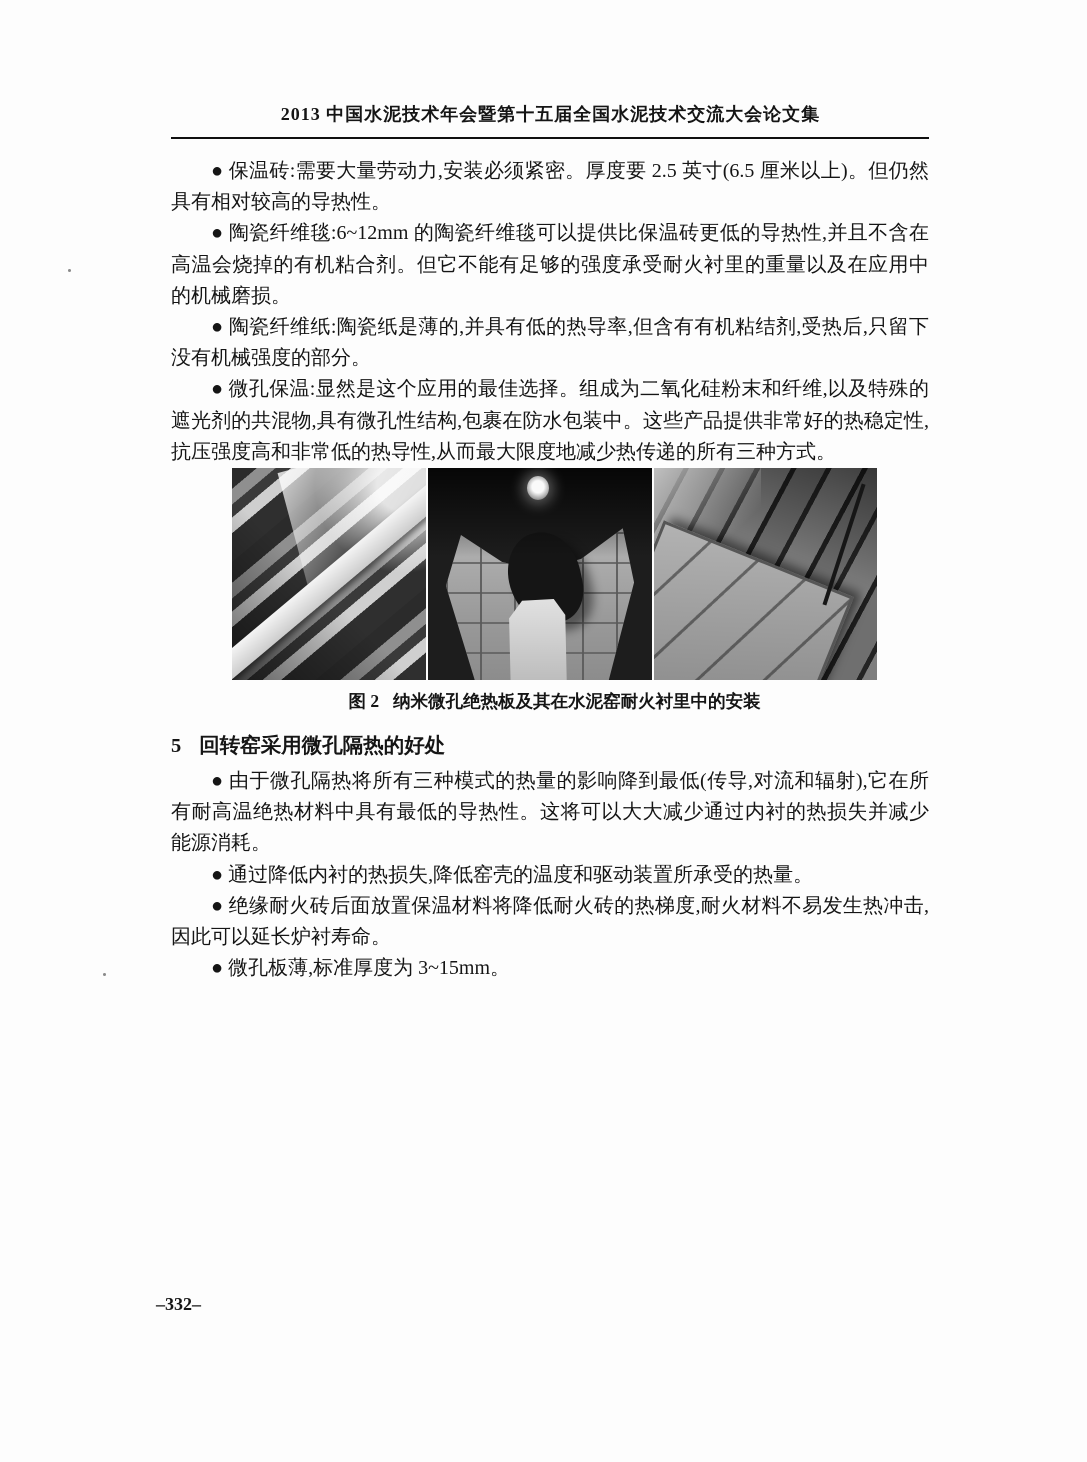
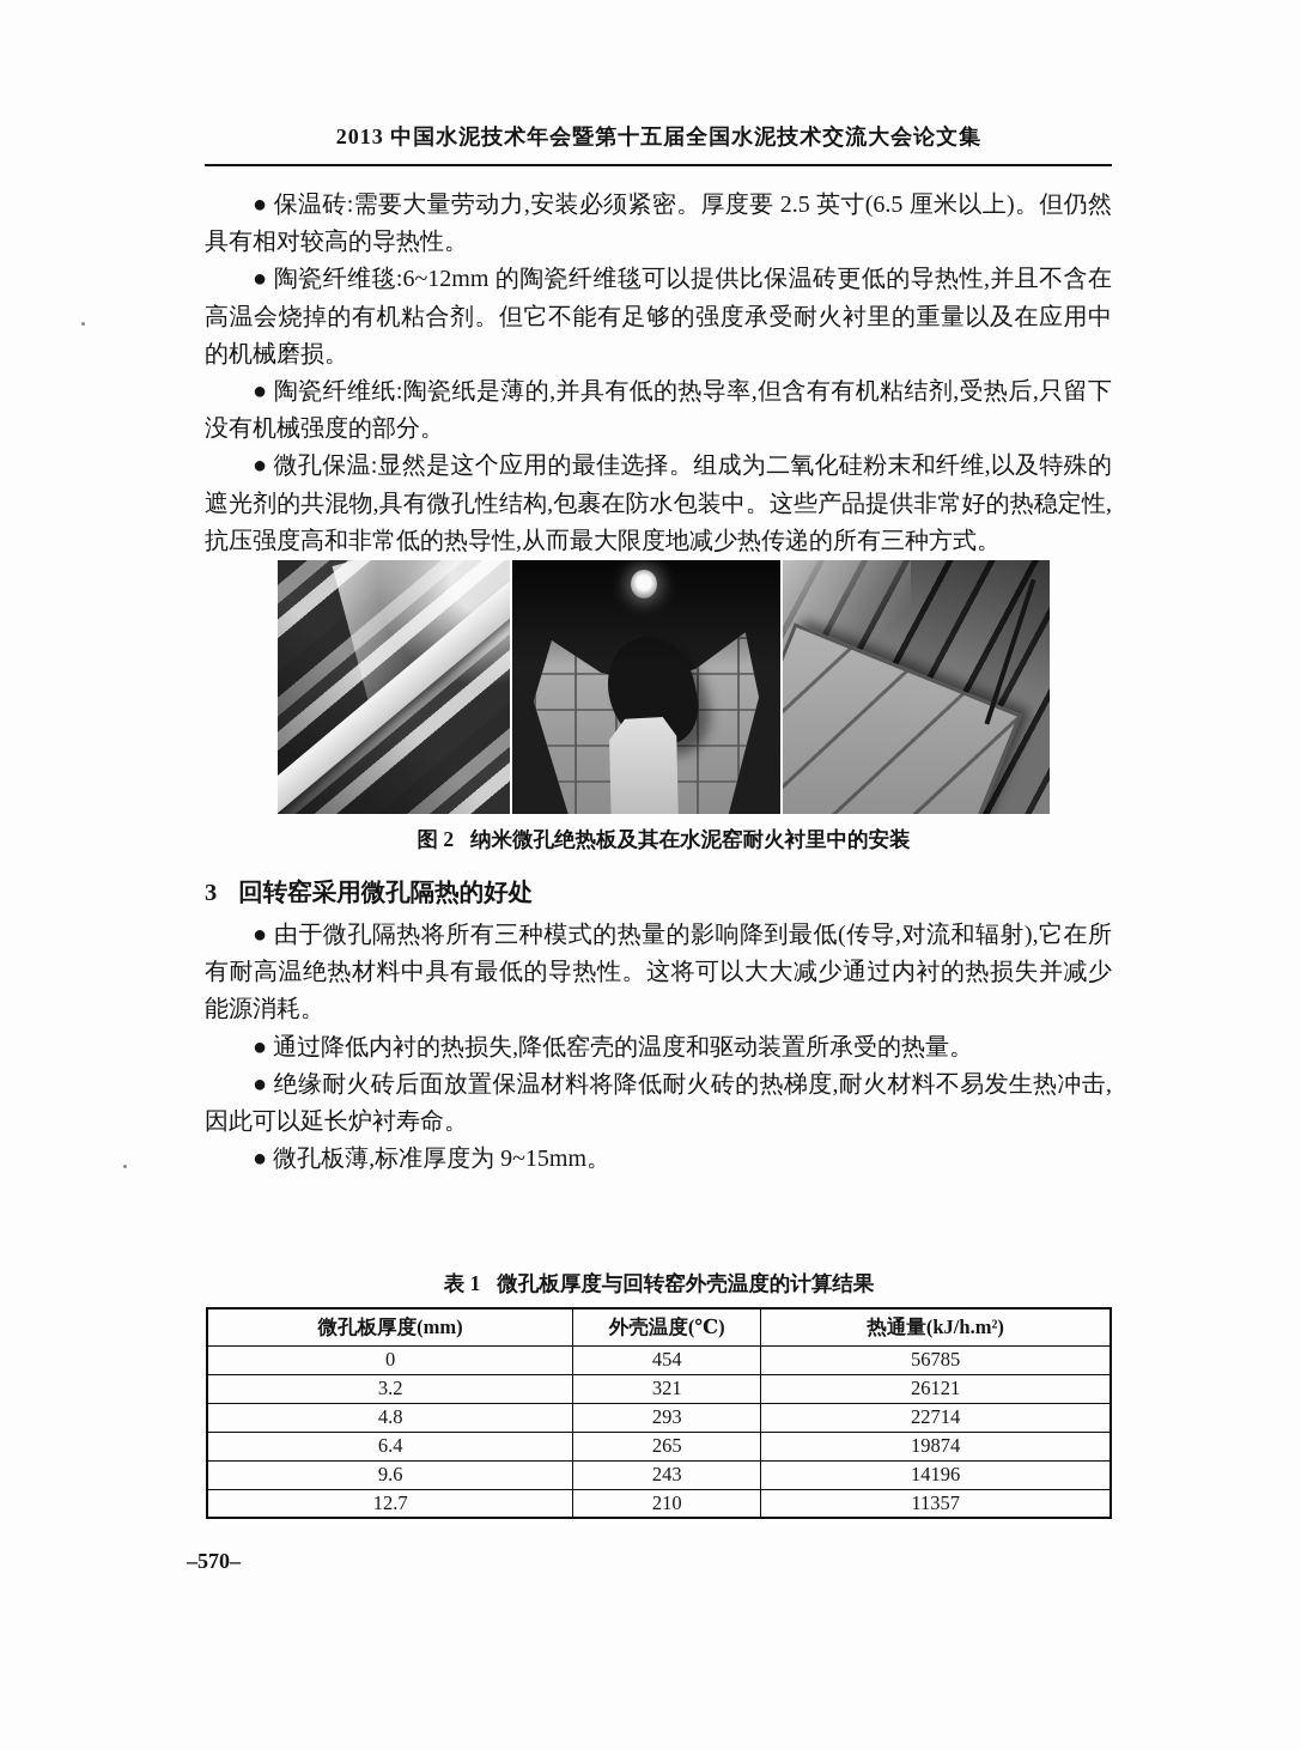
  2013 中国水泥技术年会暨第十五届全国水泥技术交流大会论文集
  ● 保温砖:需要大量劳动力,安装必须紧密。厚度要 2.5 英寸(6.5 厘米以上)。但仍然具有相对较高的导热性。
  ● 陶瓷纤维毯:6~12mm 的陶瓷纤维毯可以提供比保温砖更低的导热性,并且不含在高温会烧掉的有机粘合剂。但它不能有足够的强度承受耐火衬里的重量以及在应用中的机械磨损。
  ● 陶瓷纤维纸:陶瓷纸是薄的,并具有低的热导率,但含有有机粘结剂,受热后,只留下没有机械强度的部分。
  ● 微孔保温:显然是这个应用的最佳选择。组成为二氧化硅粉末和纤维,以及特殊的遮光剂的共混物,具有微孔性结构,包裹在防水包装中。这些产品提供非常好的热稳定性,抗压强度高和非常低的热导性,从而最大限度地减少热传递的所有三种方式。
  图 2 纳米微孔绝热板及其在水泥窑耐火衬里中的安装
- 5 回转窑采用微孔隔热的好处
+ 3 回转窑采用微孔隔热的好处
  ● 由于微孔隔热将所有三种模式的热量的影响降到最低(传导,对流和辐射),它在所有耐高温绝热材料中具有最低的导热性。这将可以大大减少通过内衬的热损失并减少能源消耗。
  ● 通过降低内衬的热损失,降低窑壳的温度和驱动装置所承受的热量。
  ● 绝缘耐火砖后面放置保温材料将降低耐火砖的热梯度,耐火材料不易发生热冲击,因此可以延长炉衬寿命。
- ● 微孔板薄,标准厚度为 3~15mm。
+ ● 微孔板薄,标准厚度为 9~15mm。
+ 表 1 微孔板厚度与回转窑外壳温度的计算结果
+ 微孔板厚度(mm)	外壳温度(℃)	热通量(kJ/h.m²)
+ 0	454	56785
+ 3.2	321	26121
+ 4.8	293	22714
+ 6.4	265	19874
+ 9.6	243	14196
+ 12.7	210	11357
- –332–
+ –570–
